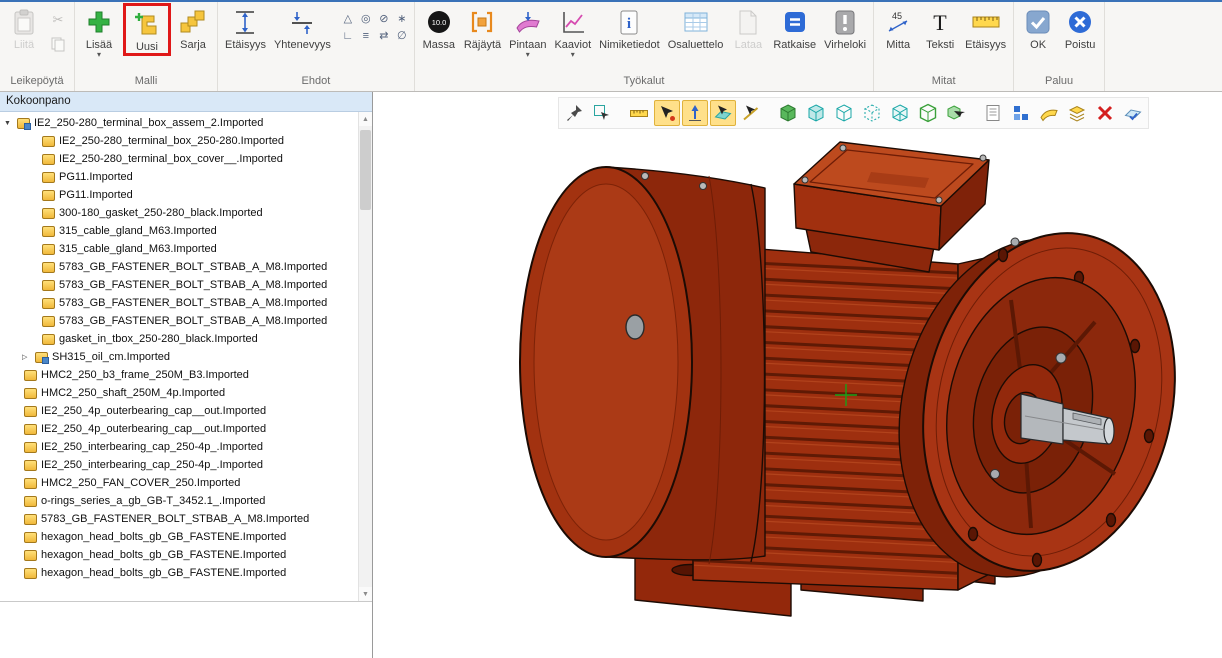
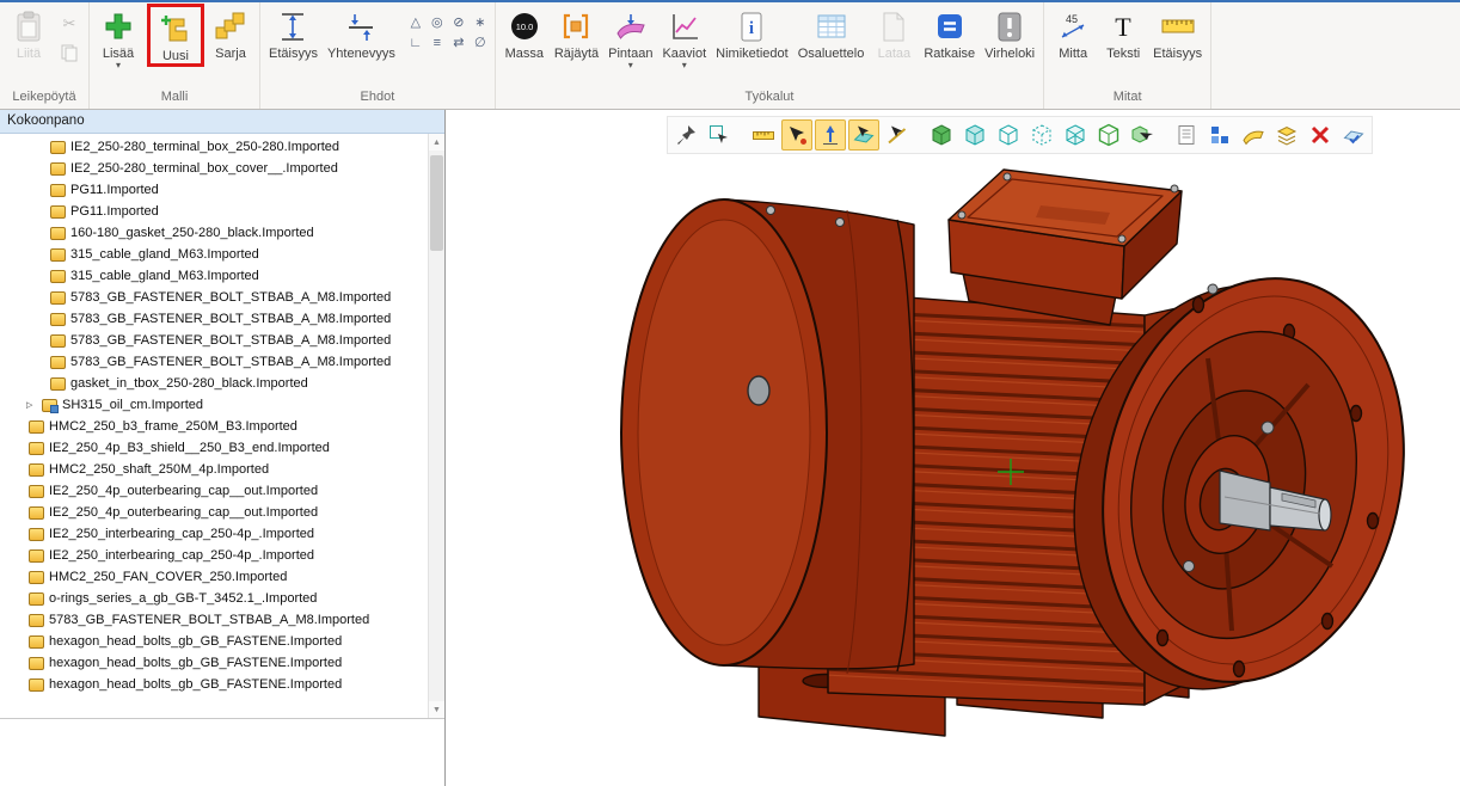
  Liitä
  ✂
  Leikepöytä
  Lisää
  ▾
  Uusi
  Sarja
  Malli
  Etäisyys
  Yhtenevyys
  △
  ◎
  ⊘
  ∗
  ∟
  ≡
  ⇄
  ∅
  Ehdot
  10.0
  Massa
  Räjäytä
  Pintaan
  ▾
  Kaaviot
  ▾
  i
  Nimiketiedot
  Osaluettelo
  Lataa
  Ratkaise
  Virheloki
  Työkalut
  45
  Mitta
  T
  Teksti
  Etäisyys
  Mitat
- OK
- Poistu
- Paluu
  Kokoonpano
- IE2_250-280_terminal_box_assem_2.Imported
  IE2_250-280_terminal_box_250-280.Imported
  IE2_250-280_terminal_box_cover__.Imported
  PG11.Imported
  PG11.Imported
- 300-180_gasket_250-280_black.Imported
+ 160-180_gasket_250-280_black.Imported
  315_cable_gland_M63.Imported
  315_cable_gland_M63.Imported
  5783_GB_FASTENER_BOLT_STBAB_A_M8.Imported
  5783_GB_FASTENER_BOLT_STBAB_A_M8.Imported
  5783_GB_FASTENER_BOLT_STBAB_A_M8.Imported
  5783_GB_FASTENER_BOLT_STBAB_A_M8.Imported
  gasket_in_tbox_250-280_black.Imported
  SH315_oil_cm.Imported
  HMC2_250_b3_frame_250M_B3.Imported
+ IE2_250_4p_B3_shield__250_B3_end.Imported
  HMC2_250_shaft_250M_4p.Imported
  IE2_250_4p_outerbearing_cap__out.Imported
  IE2_250_4p_outerbearing_cap__out.Imported
  IE2_250_interbearing_cap_250-4p_.Imported
  IE2_250_interbearing_cap_250-4p_.Imported
  HMC2_250_FAN_COVER_250.Imported
  o-rings_series_a_gb_GB-T_3452.1_.Imported
  5783_GB_FASTENER_BOLT_STBAB_A_M8.Imported
  hexagon_head_bolts_gb_GB_FASTENE.Imported
  hexagon_head_bolts_gb_GB_FASTENE.Imported
  hexagon_head_bolts_gb_GB_FASTENE.Imported
